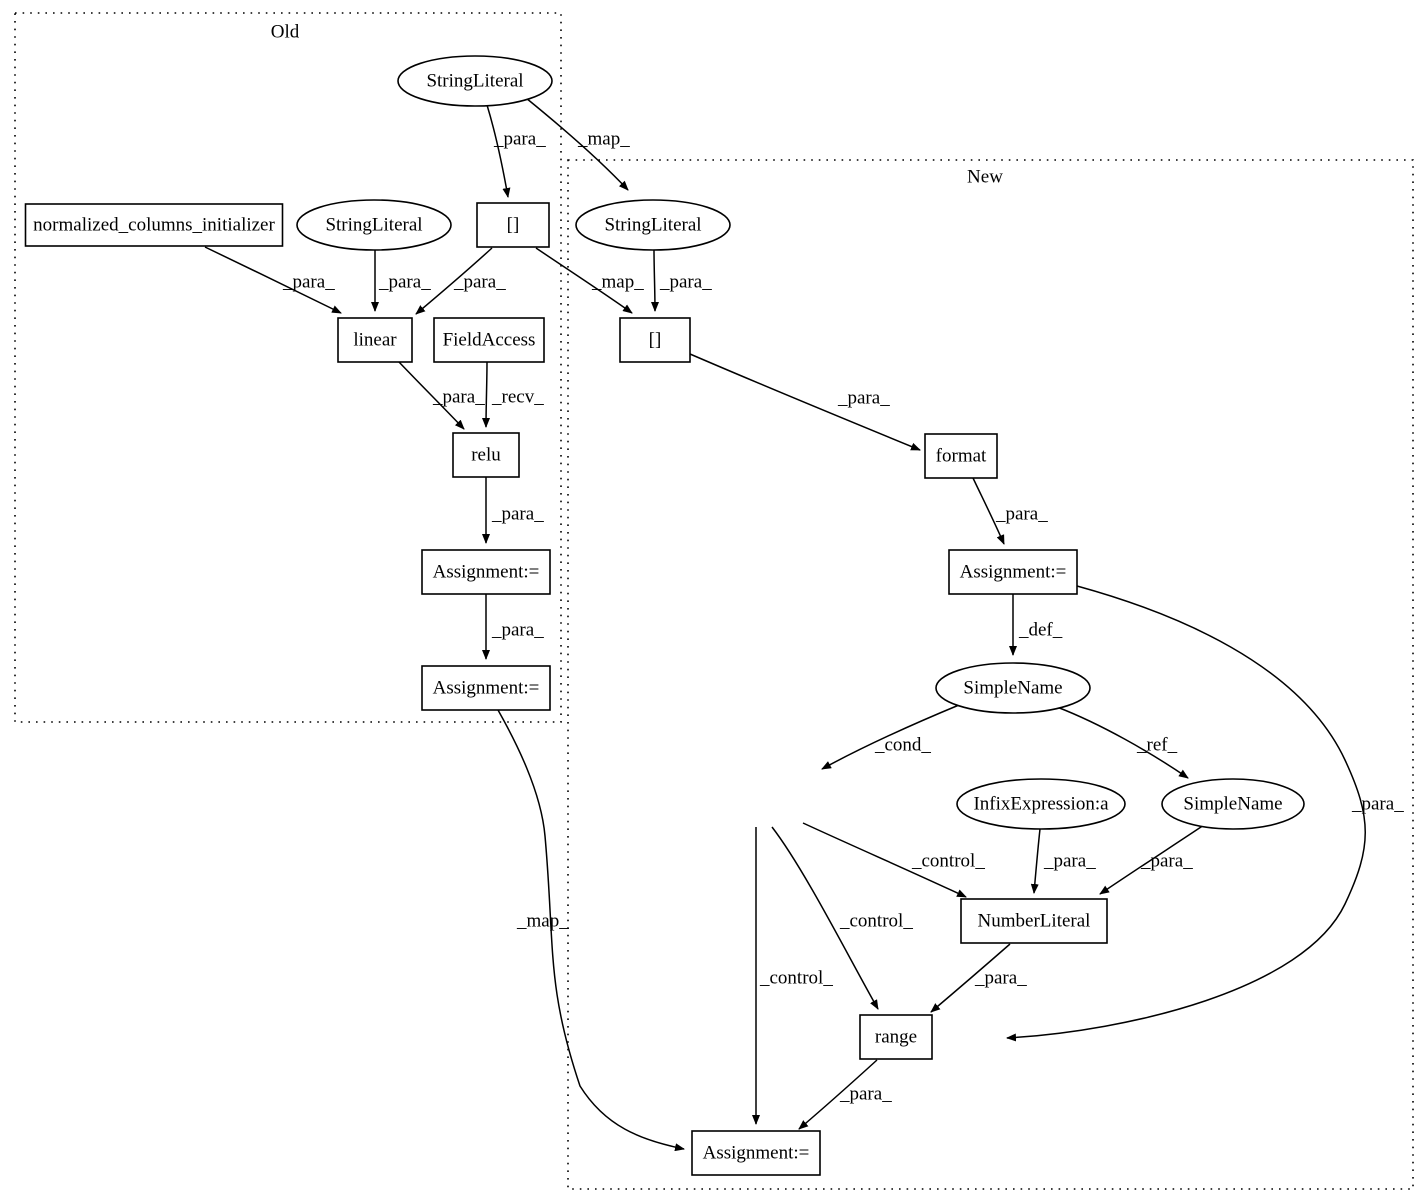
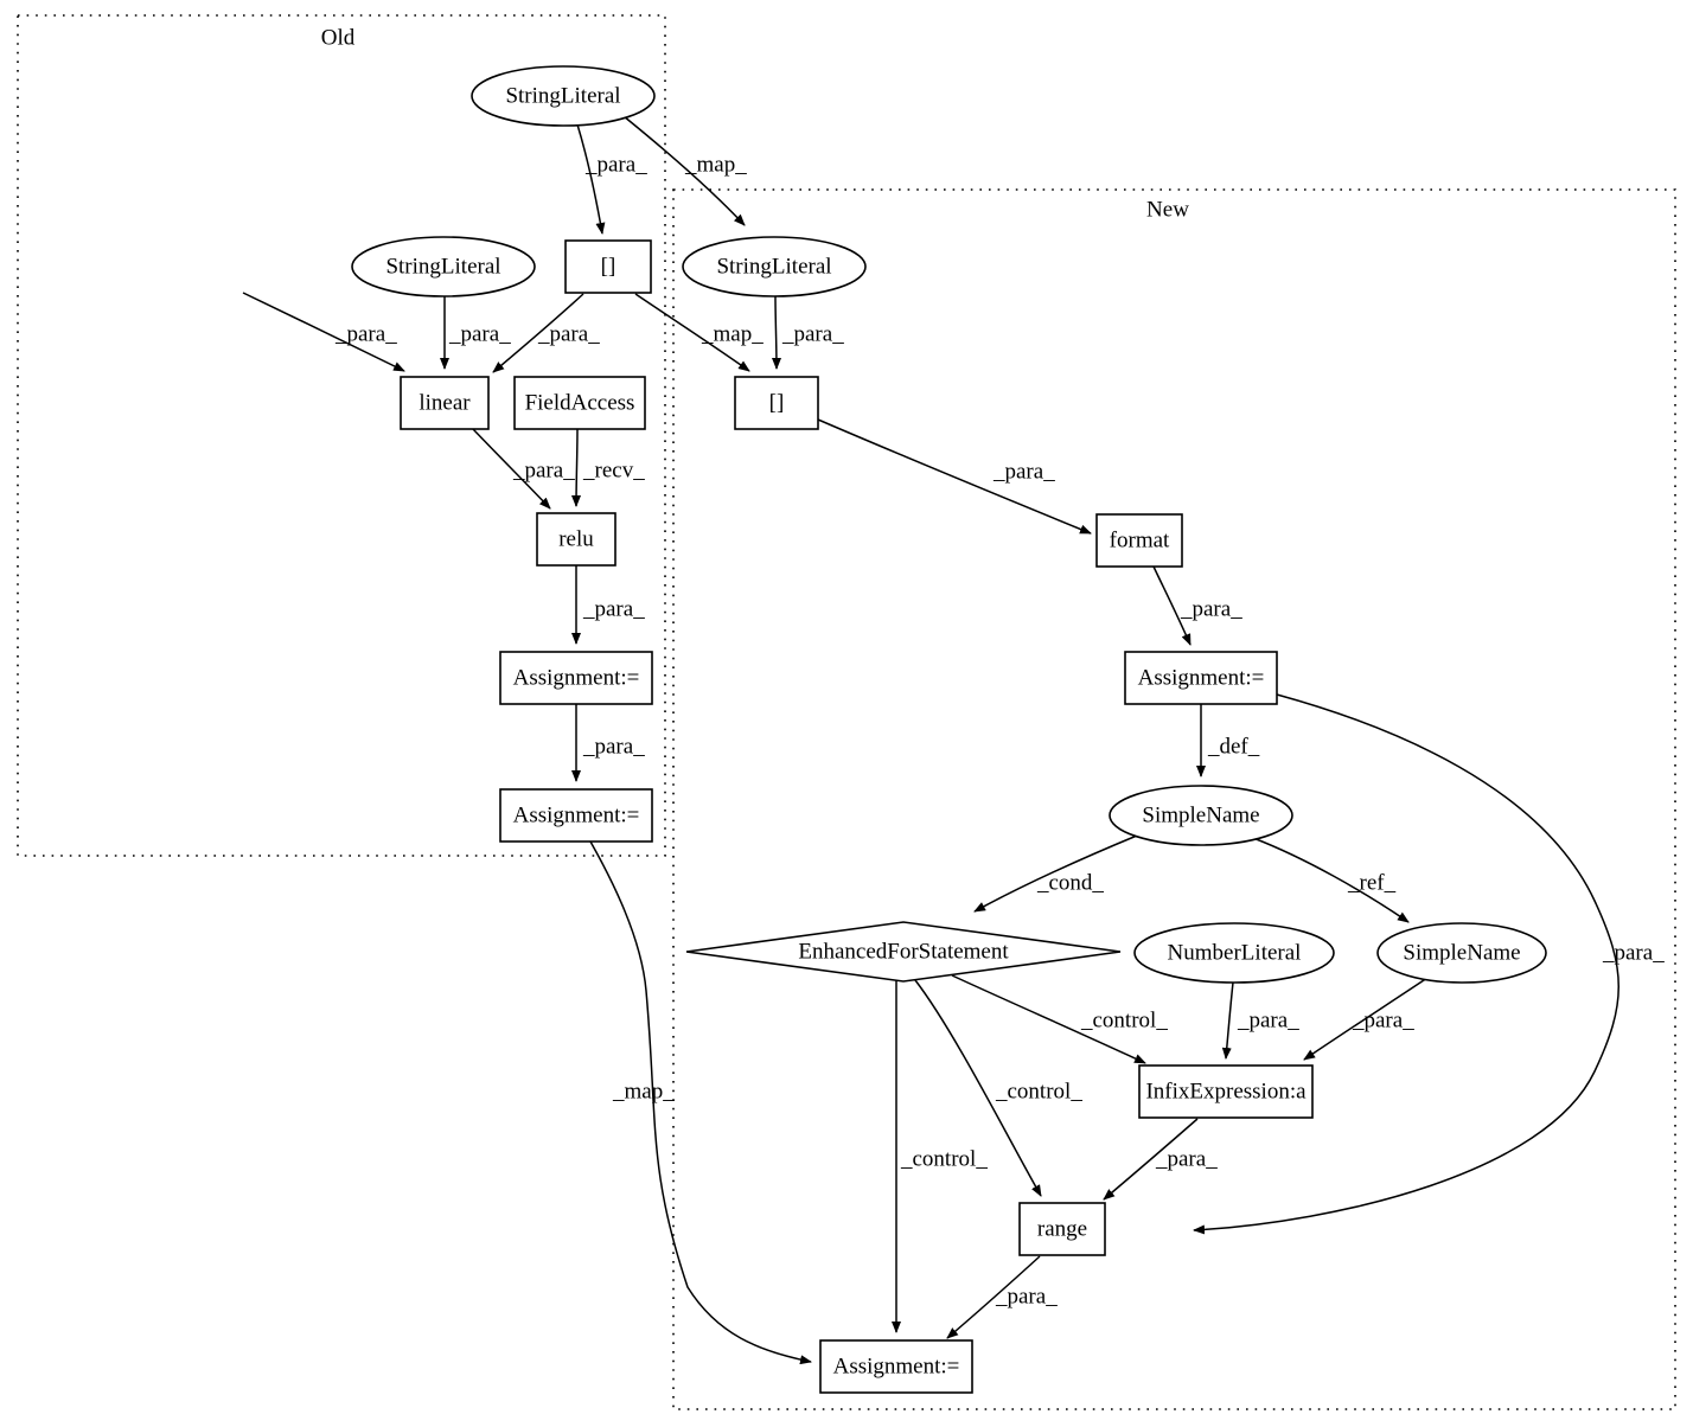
  Old
  New
  _para_
  _map_
  _para_
  _para_
  _para_
  _map_
  _para_
  _para_
  _recv_
  _para_
  _para_
  _para_
  _para_
  _def_
  _para_
  _map_
  _cond_
  _ref_
  _control_
  _para_
  _para_
  _control_
  _para_
  _control_
  _para_
  StringLiteral
- normalized_columns_initializer
  StringLiteral
  []
  StringLiteral
  linear
  FieldAccess
  []
  relu
  format
  Assignment:=
  Assignment:=
  Assignment:=
  SimpleName
+ EnhancedForStatement
- InfixExpression:a
+ NumberLiteral
  SimpleName
- NumberLiteral
+ InfixExpression:a
  range
  Assignment:=
